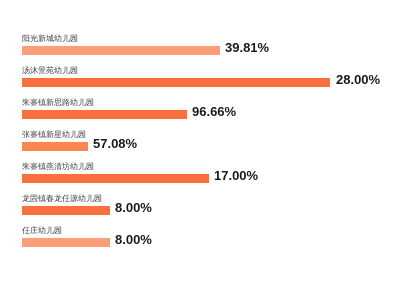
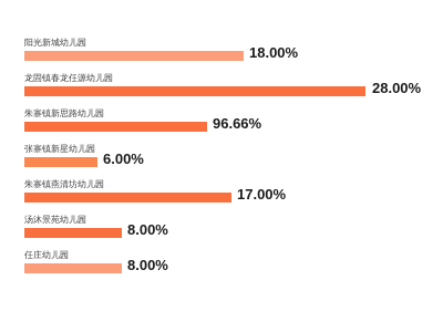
  阳光新城幼儿园
- 39.81%
+ 18.00%
- 汤沐景苑幼儿园
+ 龙固镇春龙任源幼儿园
  28.00%
  朱寨镇新思路幼儿园
  96.66%
  张寨镇新星幼儿园
- 57.08%
+ 6.00%
  朱寨镇燕清坊幼儿园
  17.00%
- 龙固镇春龙任源幼儿园
+ 汤沐景苑幼儿园
  8.00%
  任庄幼儿园
  8.00%
